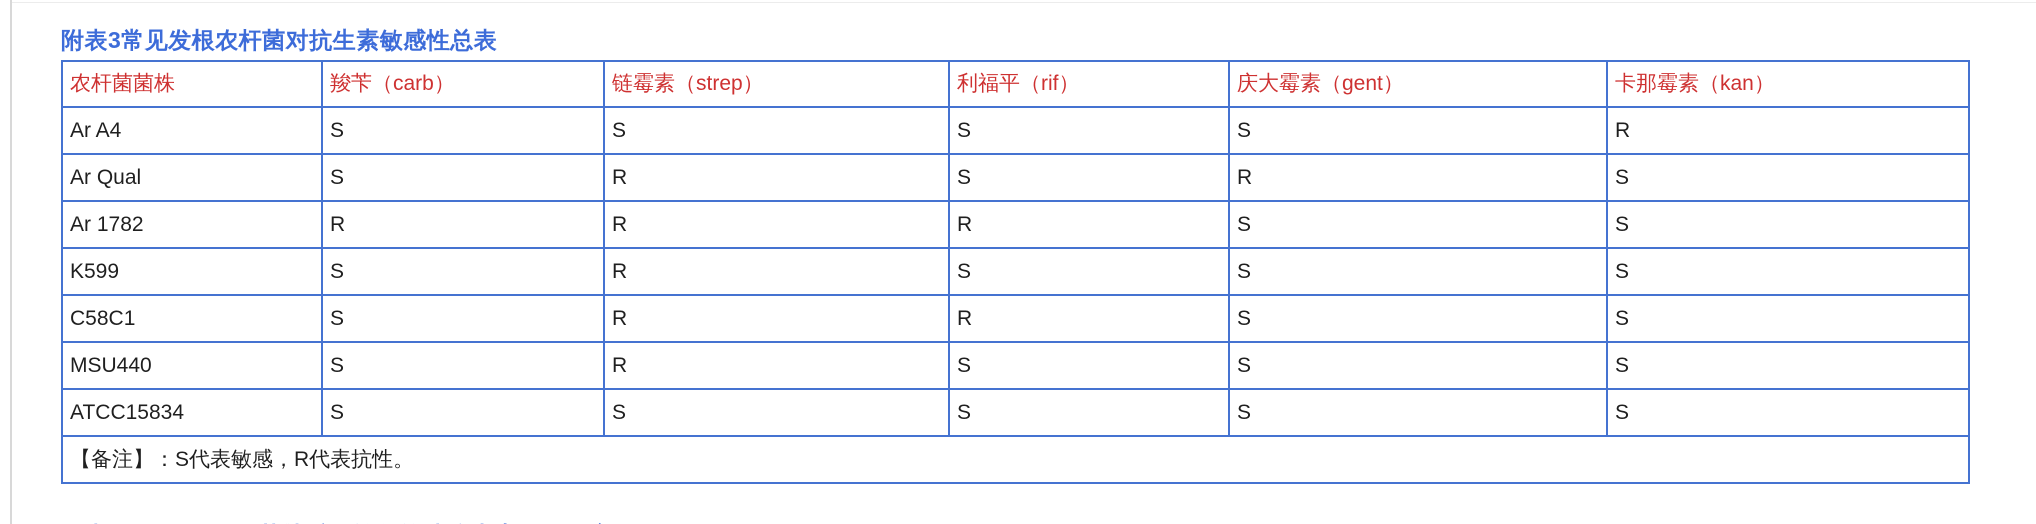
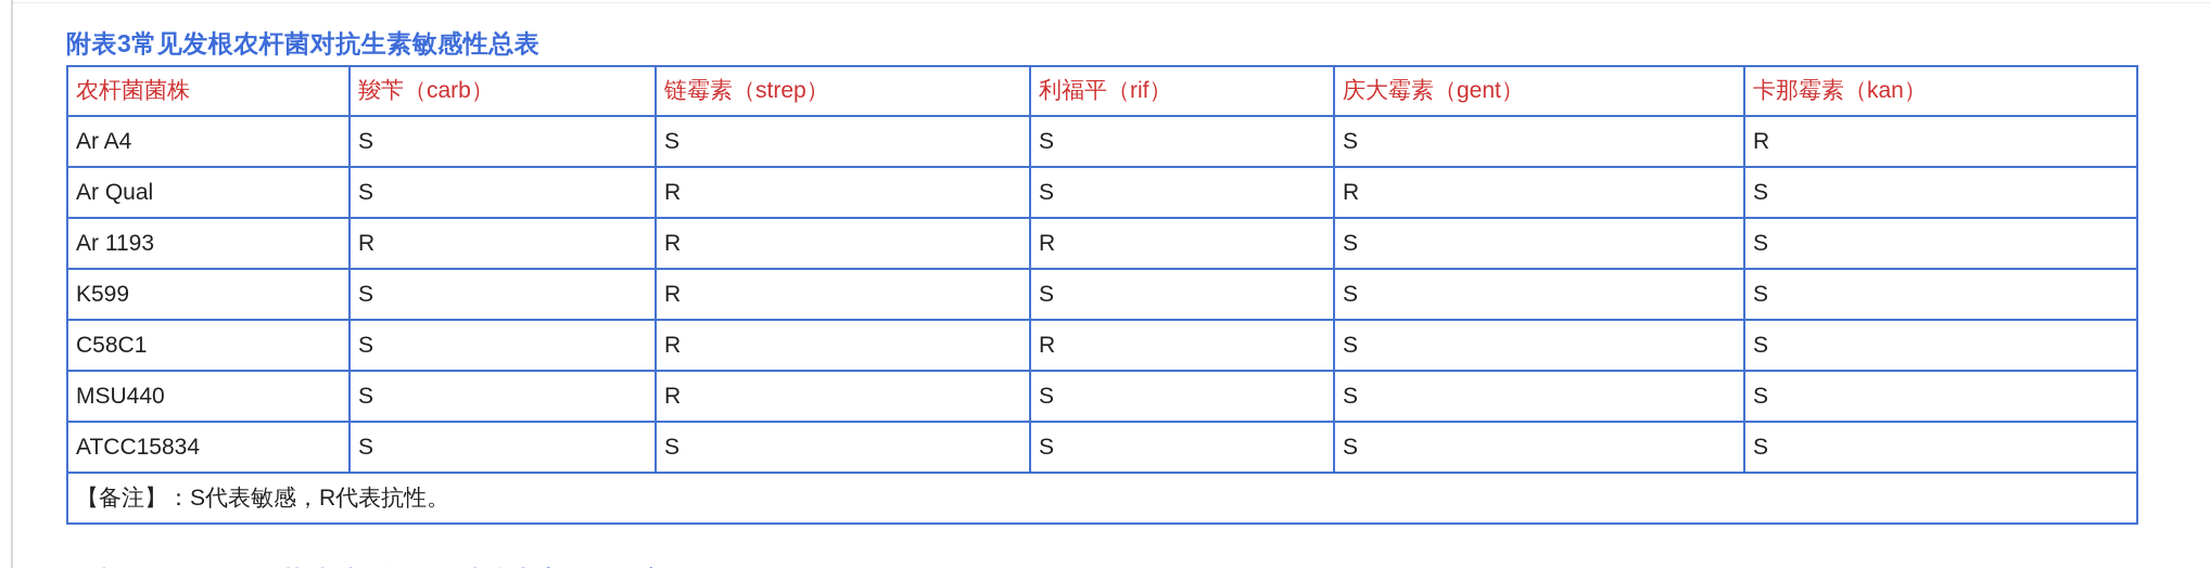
  附表3常见发根农杆菌对抗生素敏感性总表
  农杆菌菌株	羧苄（carb）	链霉素（strep）	利福平（rif）	庆大霉素（gent）	卡那霉素（kan）
  Ar A4	S	S	S	S	R
  Ar Qual	S	R	S	R	S
- Ar 1782	R	R	R	S	S
+ Ar 1193	R	R	R	S	S
  K599	S	R	S	S	S
  C58C1	S	R	R	S	S
  MSU440	S	R	S	S	S
  ATCC15834	S	S	S	S	S
  【备注】：S代表敏感，R代表抗性。
